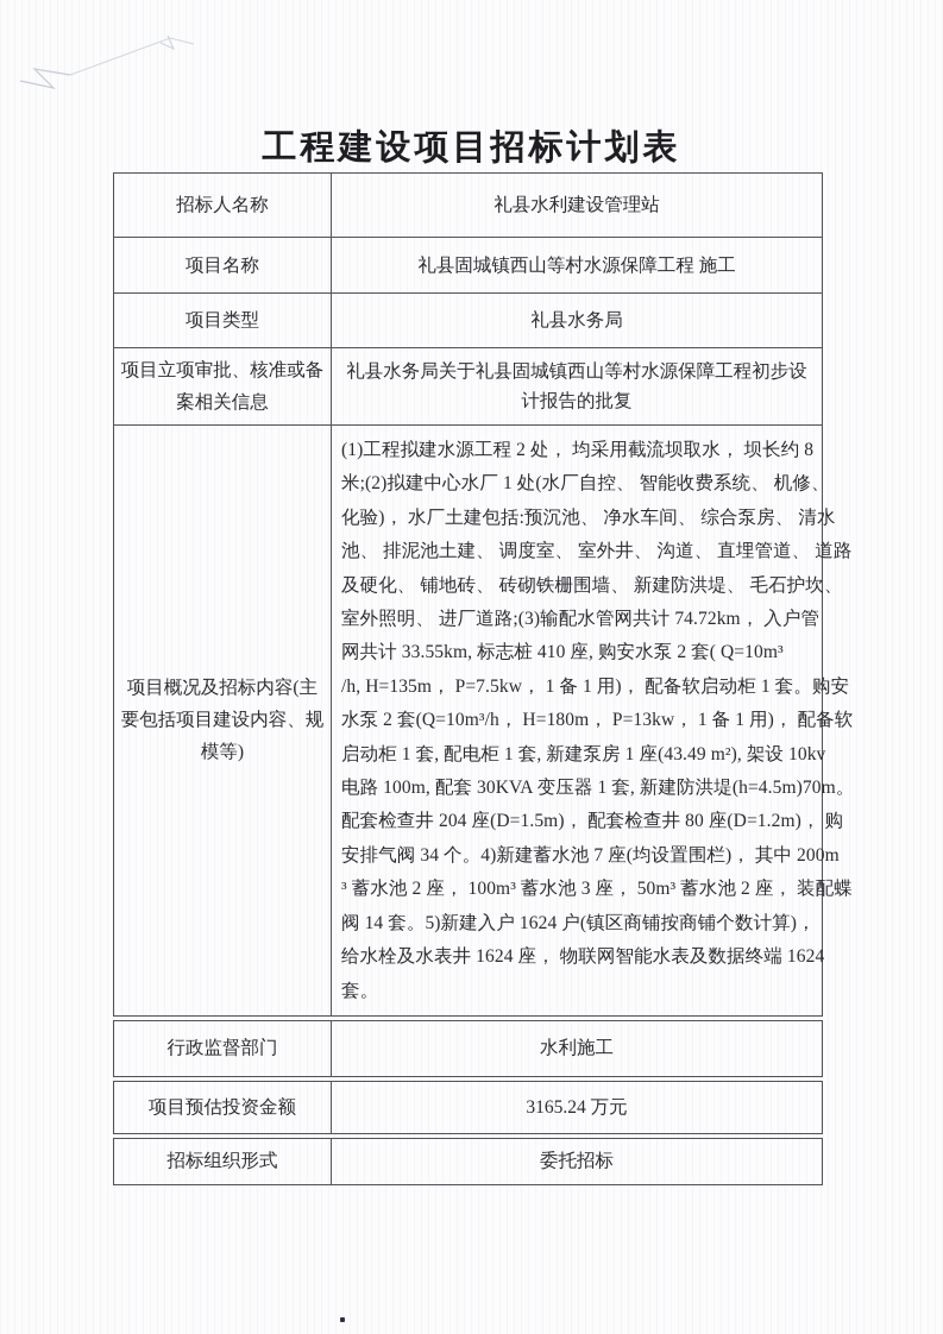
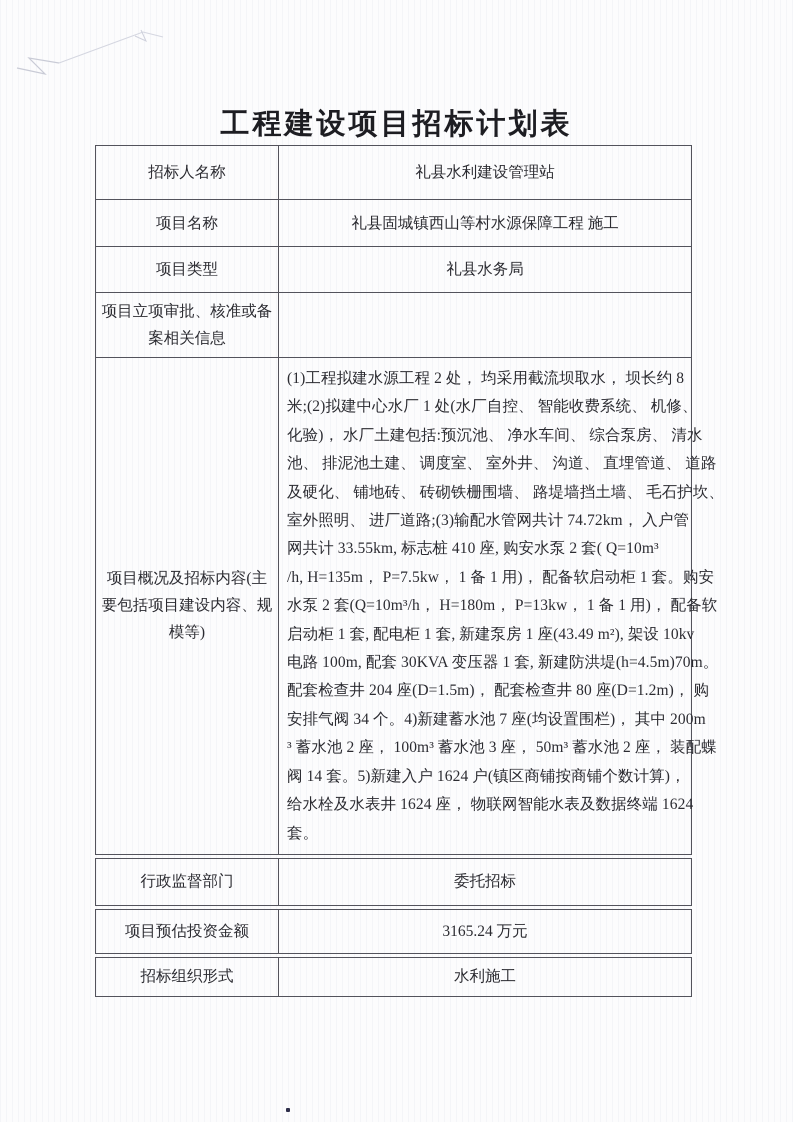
  工程建设项目招标计划表
  招标人名称
  礼县水利建设管理站
  项目名称
  礼县固城镇西山等村水源保障工程 施工
  项目类型
  礼县水务局
  项目立项审批、核准或备案相关信息
- 礼县水务局关于礼县固城镇西山等村水源保障工程初步设计报告的批复
  项目概况及招标内容(主要包括项目建设内容、规模等)
  (1)工程拟建水源工程 2 处， 均采用截流坝取水， 坝长约 8
  米;(2)拟建中心水厂 1 处(水厂自控、 智能收费系统、 机修、
  化验)， 水厂土建包括:预沉池、 净水车间、 综合泵房、 清水
  池、 排泥池土建、 调度室、 室外井、 沟道、 直埋管道、 道路
- 及硬化、 铺地砖、 砖砌铁栅围墙、 新建防洪堤、 毛石护坎、
+ 及硬化、 铺地砖、 砖砌铁栅围墙、 路堤墙挡土墙、 毛石护坎、
  室外照明、 进厂道路;(3)输配水管网共计 74.72km， 入户管
  网共计 33.55km, 标志桩 410 座, 购安水泵 2 套( Q=10m³
  /h, H=135m， P=7.5kw， 1 备 1 用)， 配备软启动柜 1 套。购安
  水泵 2 套(Q=10m³/h， H=180m， P=13kw， 1 备 1 用)， 配备软
  启动柜 1 套, 配电柜 1 套, 新建泵房 1 座(43.49 m²), 架设 10kv
  电路 100m, 配套 30KVA 变压器 1 套, 新建防洪堤(h=4.5m)70m。
  配套检查井 204 座(D=1.5m)， 配套检查井 80 座(D=1.2m)， 购
  安排气阀 34 个。4)新建蓄水池 7 座(均设置围栏)， 其中 200m
  ³ 蓄水池 2 座， 100m³ 蓄水池 3 座， 50m³ 蓄水池 2 座， 装配蝶
  阀 14 套。5)新建入户 1624 户(镇区商铺按商铺个数计算)，
  给水栓及水表井 1624 座， 物联网智能水表及数据终端 1624
  套。
  行政监督部门
- 水利施工
+ 委托招标
  项目预估投资金额
  3165.24 万元
  招标组织形式
- 委托招标
+ 水利施工
